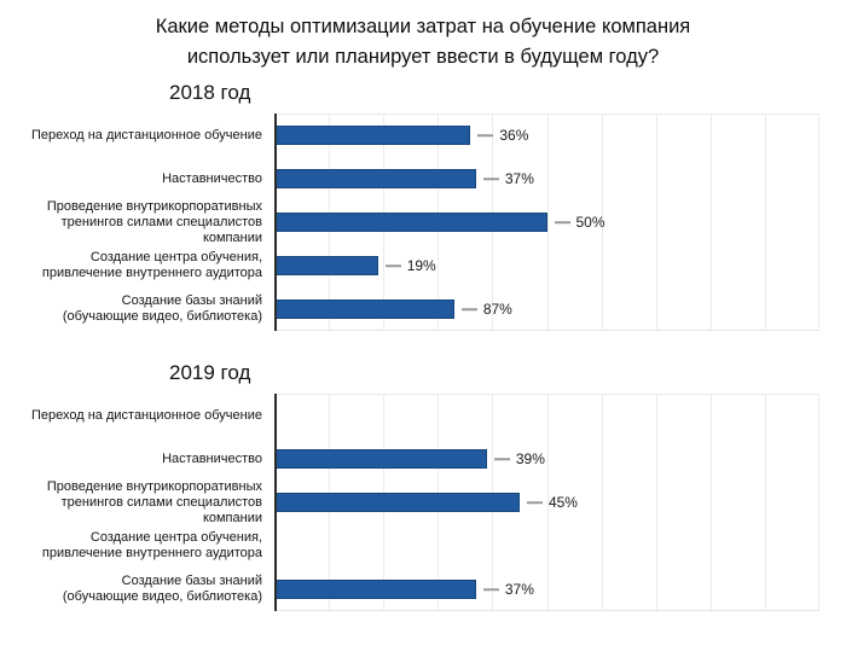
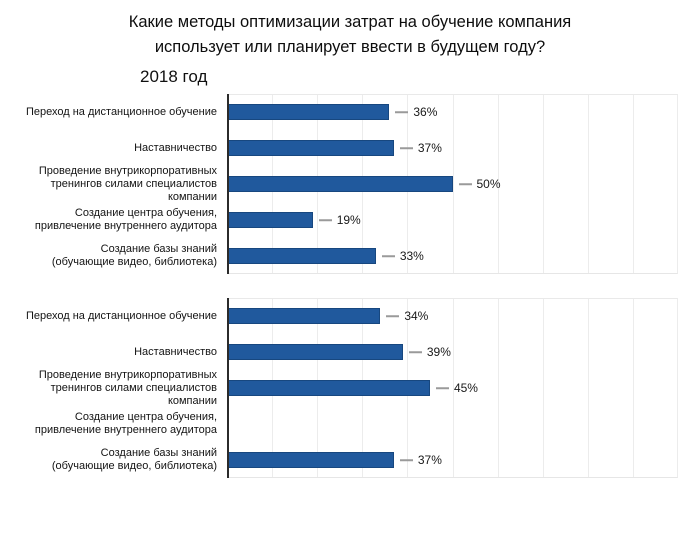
  Какие методы оптимизации затрат на обучение компания
  использует или планирует ввести в будущем году?
  2018 год
  Переход на дистанционное обучение
  36%
  Наставничество
  37%
  Проведение внутрикорпоративных
  тренингов силами специалистов
  компании
  50%
  Создание центра обучения,
  привлечение внутреннего аудитора
  19%
  Создание базы знаний
  (обучающие видео, библиотека)
- 87%
+ 33%
- 2019 год
  Переход на дистанционное обучение
+ 34%
  Наставничество
  39%
  Проведение внутрикорпоративных
  тренингов силами специалистов
  компании
  45%
  Создание центра обучения,
  привлечение внутреннего аудитора
  Создание базы знаний
  (обучающие видео, библиотека)
  37%
